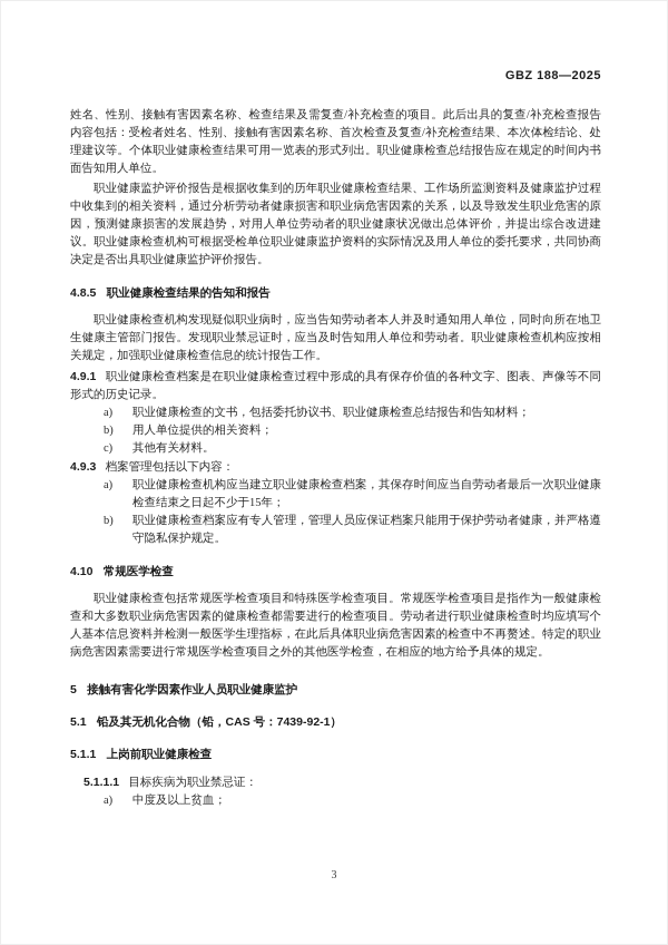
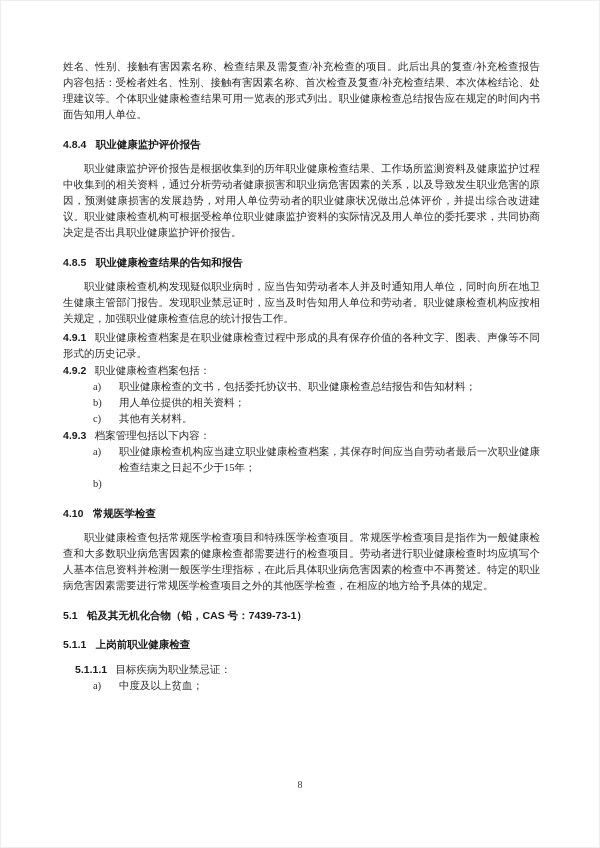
- GBZ 188—2025
  姓名、性别、接触有害因素名称、检查结果及需复查/补充检查的项目。此后出具的复查/补充检查报告内容包括：受检者姓名、性别、接触有害因素名称、首次检查及复查/补充检查结果、本次体检结论、处理建议等。个体职业健康检查结果可用一览表的形式列出。职业健康检查总结报告应在规定的时间内书面告知用人单位。
+ 4.8.4 职业健康监护评价报告
  职业健康监护评价报告是根据收集到的历年职业健康检查结果、工作场所监测资料及健康监护过程中收集到的相关资料，通过分析劳动者健康损害和职业病危害因素的关系，以及导致发生职业危害的原因，预测健康损害的发展趋势，对用人单位劳动者的职业健康状况做出总体评价，并提出综合改进建议。职业健康检查机构可根据受检单位职业健康监护资料的实际情况及用人单位的委托要求，共同协商决定是否出具职业健康监护评价报告。
  4.8.5 职业健康检查结果的告知和报告
  职业健康检查机构发现疑似职业病时，应当告知劳动者本人并及时通知用人单位，同时向所在地卫生健康主管部门报告。发现职业禁忌证时，应当及时告知用人单位和劳动者。职业健康检查机构应按相关规定，加强职业健康检查信息的统计报告工作。
  4.9.1 职业健康检查档案是在职业健康检查过程中形成的具有保存价值的各种文字、图表、声像等不同形式的历史记录。
+ 4.9.2 职业健康检查档案包括：
  a)
  职业健康检查的文书，包括委托协议书、职业健康检查总结报告和告知材料；
  b)
  用人单位提供的相关资料；
  c)
  其他有关材料。
  4.9.3 档案管理包括以下内容：
  a)
  职业健康检查机构应当建立职业健康检查档案，其保存时间应当自劳动者最后一次职业健康检查结束之日起不少于15年；
  b)
- 职业健康检查档案应有专人管理，管理人员应保证档案只能用于保护劳动者健康，并严格遵守隐私保护规定。
  4.10 常规医学检查
  职业健康检查包括常规医学检查项目和特殊医学检查项目。常规医学检查项目是指作为一般健康检查和大多数职业病危害因素的健康检查都需要进行的检查项目。劳动者进行职业健康检查时均应填写个人基本信息资料并检测一般医学生理指标，在此后具体职业病危害因素的检查中不再赘述。特定的职业病危害因素需要进行常规医学检查项目之外的其他医学检查，在相应的地方给予具体的规定。
- 5 接触有害化学因素作业人员职业健康监护
- 5.1 铅及其无机化合物（铅，CAS 号：7439-92-1）
+ 5.1 铅及其无机化合物（铅，CAS 号：7439-73-1）
  5.1.1 上岗前职业健康检查
  5.1.1.1 目标疾病为职业禁忌证：
  a)
  中度及以上贫血；
- 3
+ 8
